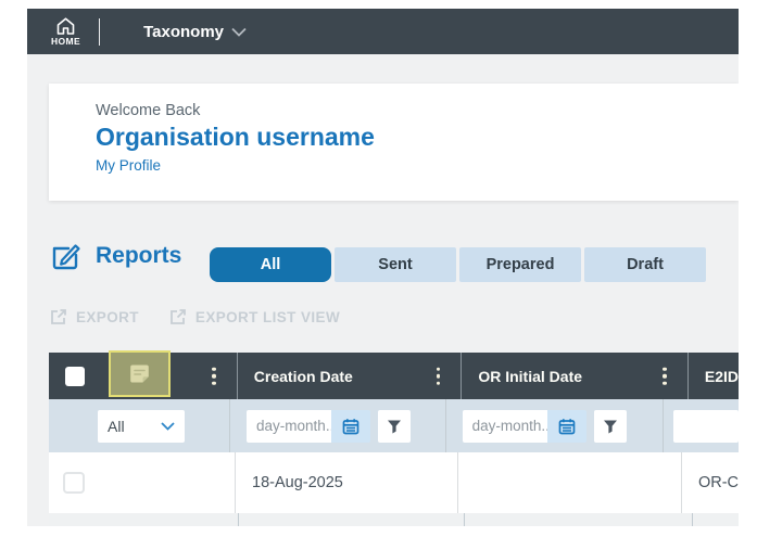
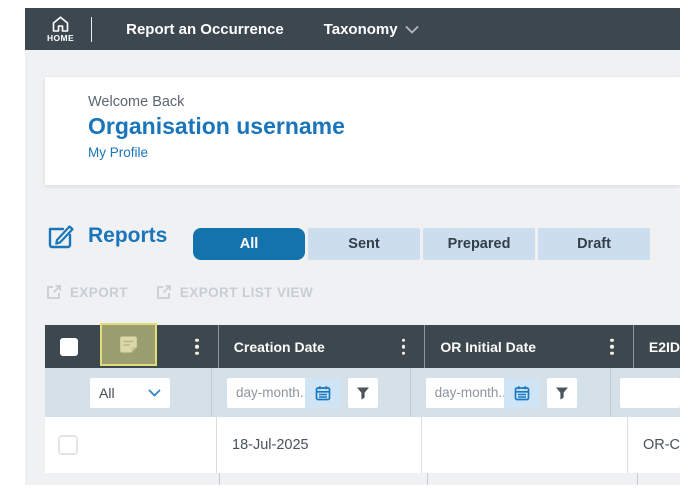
  HOME
+ Report an Occurrence
  Taxonomy
  Welcome Back
  Organisation username
  My Profile
  Reports
  All
  Sent
  Prepared
  Draft
  EXPORT
  EXPORT LIST VIEW
  Creation Date
  OR Initial Date
  E2ID
  All
  day-month.
  day-month.
- 18-Aug-2025
+ 18-Jul-2025
  OR-C
